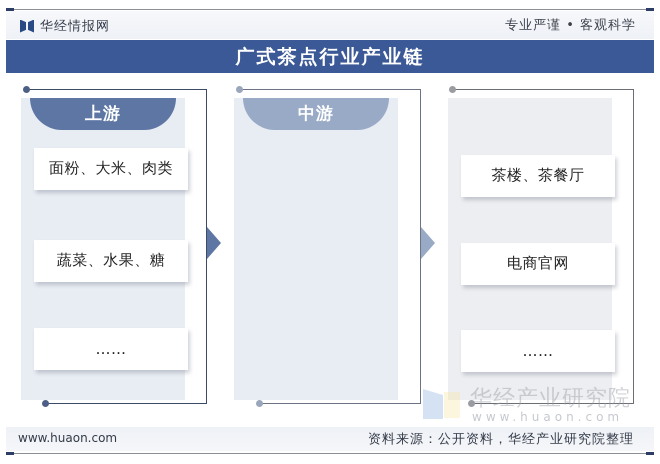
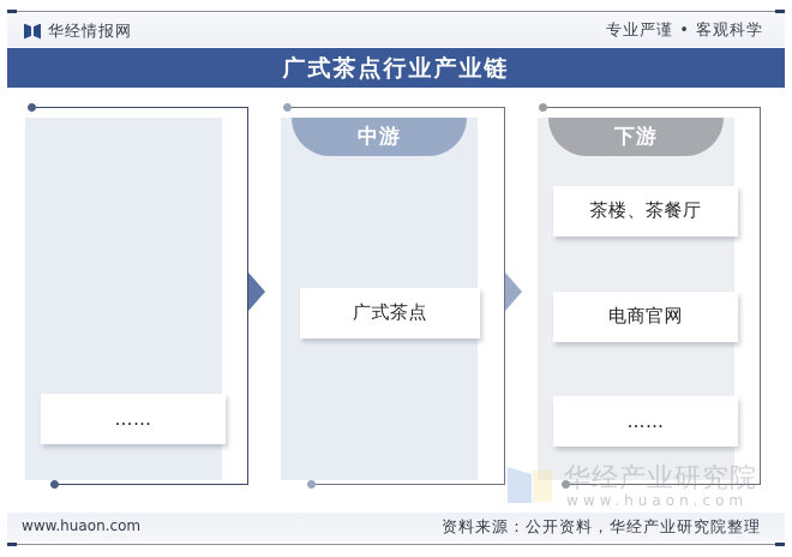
  华经情报网
  专业严谨 • 客观科学
  广式茶点行业产业链
- 上游
- 面粉、大米、肉类
- 蔬菜、水果、糖
  ……
  中游
+ 广式茶点
+ 下游
  茶楼、茶餐厅
  电商官网
  ……
  华经产业研究院
  www.huaon.com
  www.huaon.com
  资料来源：公开资料，华经产业研究院整理
